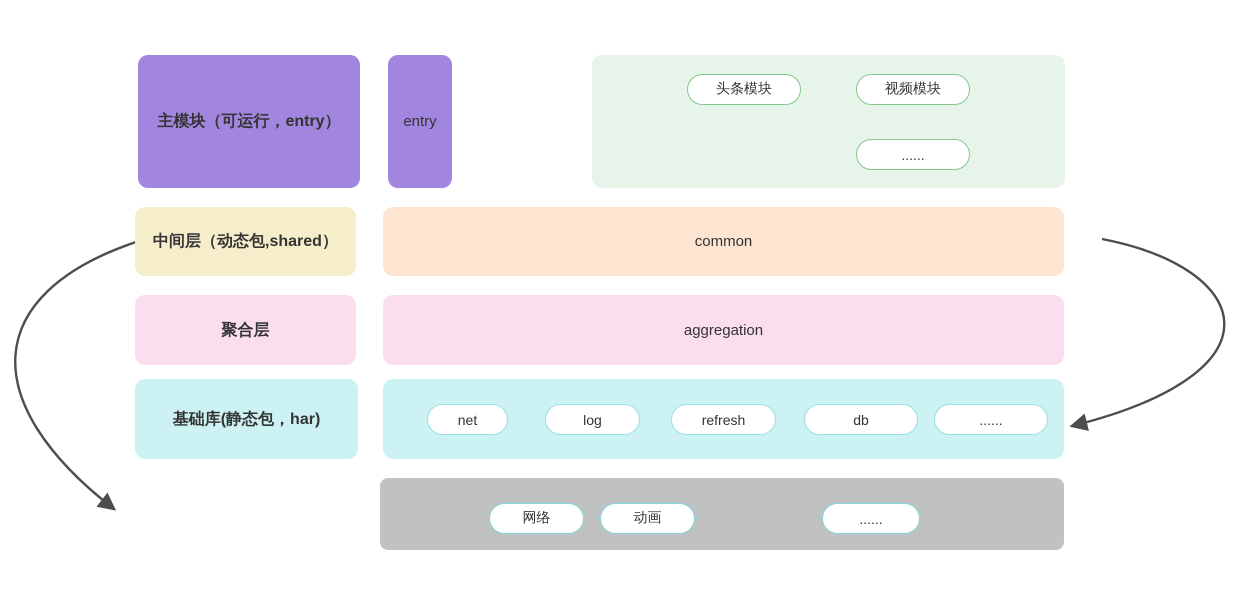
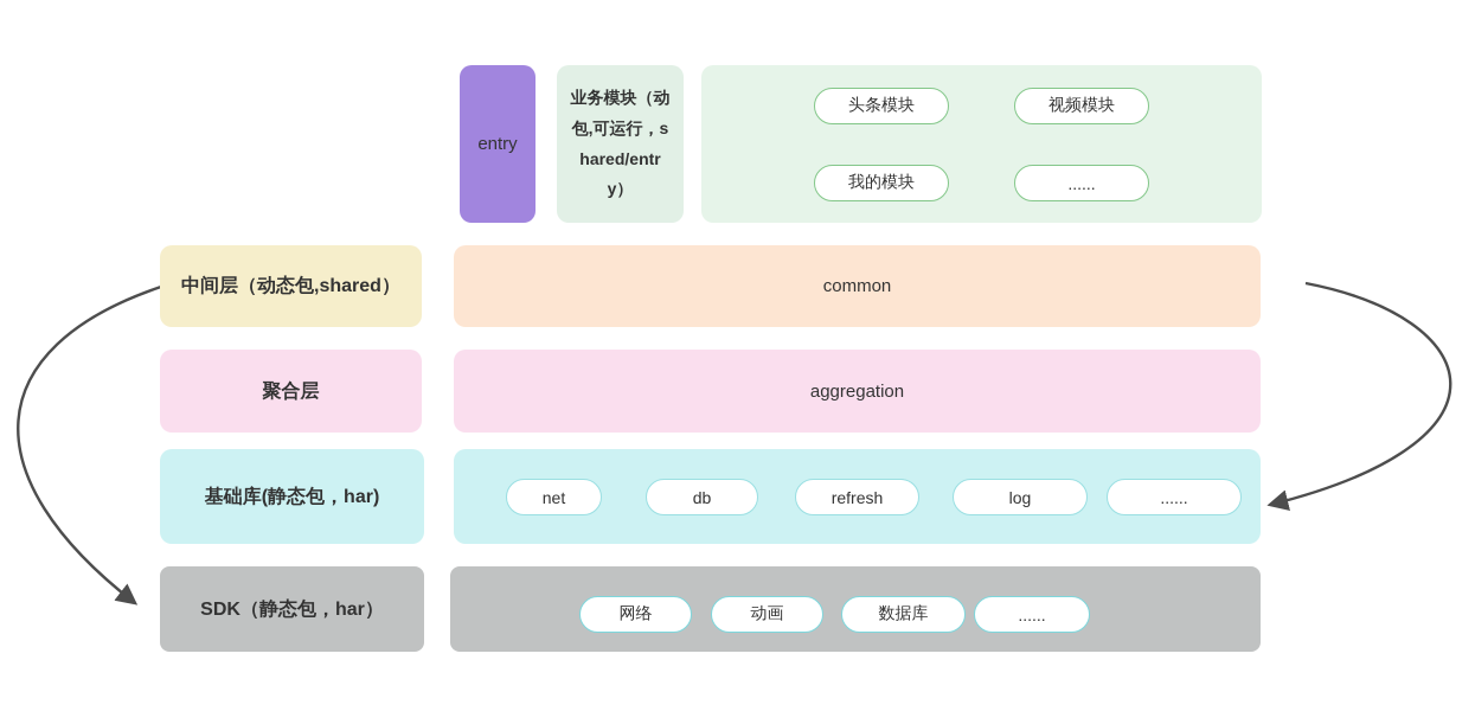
- 主模块（可运行，entry）
  entry
+ 业务模块（动包,可运行，shared/entry）
  头条模块
  视频模块
+ 我的模块
  ......
  中间层（动态包,shared）
  common
  聚合层
  aggregation
  基础库(静态包，har)
  net
- log
+ db
  refresh
- db
+ log
  ......
+ SDK（静态包，har）
  网络
  动画
+ 数据库
  ......
